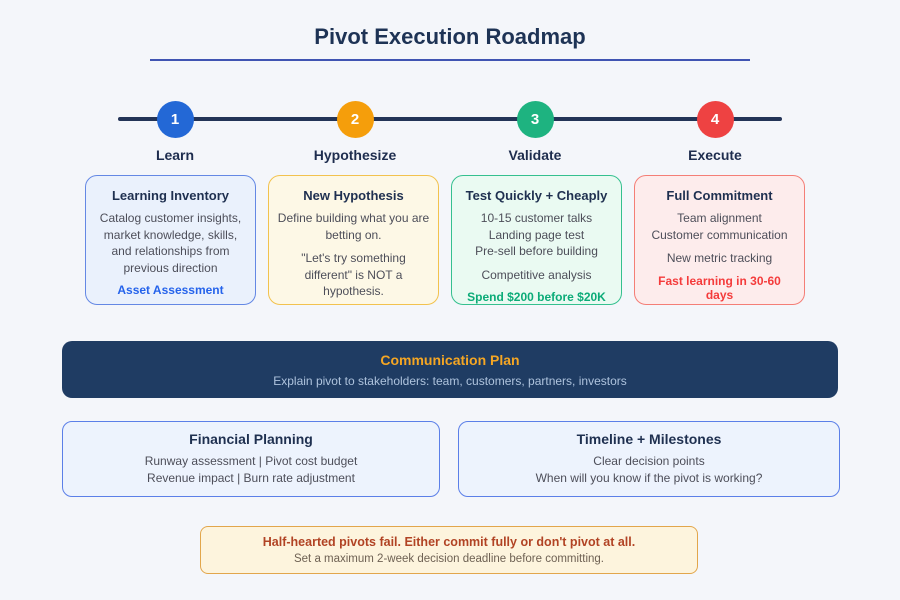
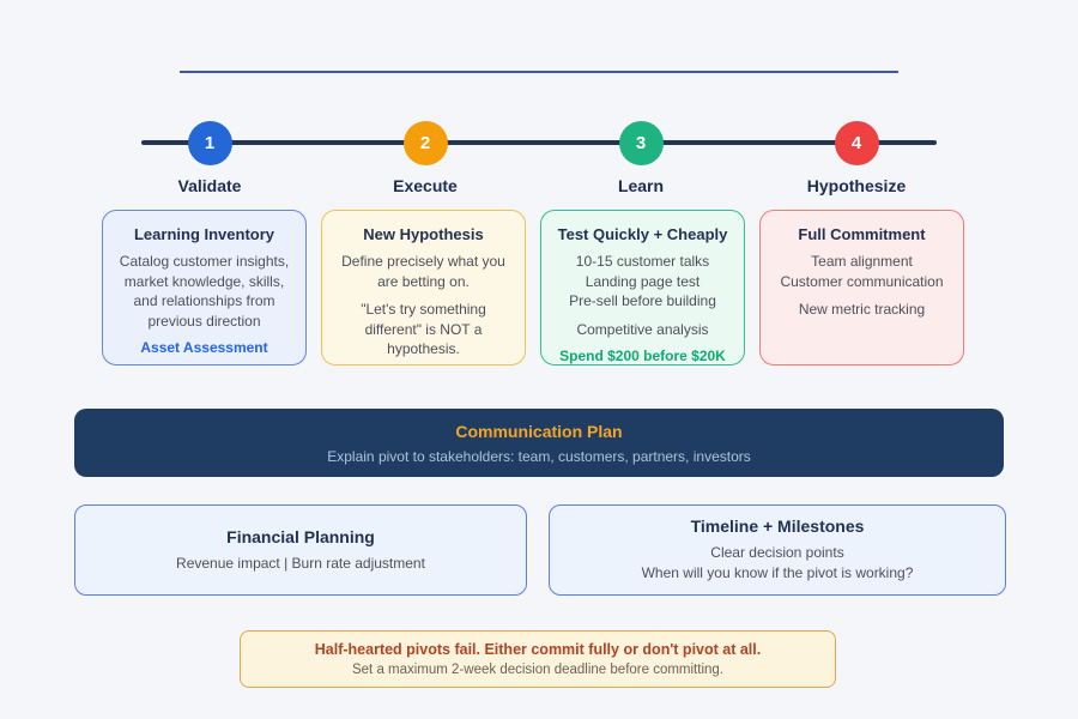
- Pivot Execution Roadmap
  1
- Learn
+ Validate
  2
- Hypothesize
+ Execute
  3
- Validate
+ Learn
  4
- Execute
+ Hypothesize
  Learning Inventory
  Catalog customer insights, market knowledge, skills, and relationships from previous direction
  Asset Assessment
  New Hypothesis
- Define building what you are betting on.
+ Define precisely what you are betting on.
  "Let's try something different" is NOT a hypothesis.
  Test Quickly + Cheaply
  10-15 customer talks
  Landing page test
  Pre-sell before building
  Competitive analysis
  Spend $200 before $20K
  Full Commitment
  Team alignment
  Customer communication
  New metric tracking
- Fast learning in 30-60 days
  Communication Plan
  Explain pivot to stakeholders: team, customers, partners, investors
  Financial Planning
- Runway assessment | Pivot cost budget
  Revenue impact | Burn rate adjustment
  Timeline + Milestones
  Clear decision points
  When will you know if the pivot is working?
  Half-hearted pivots fail. Either commit fully or don't pivot at all.
  Set a maximum 2-week decision deadline before committing.
